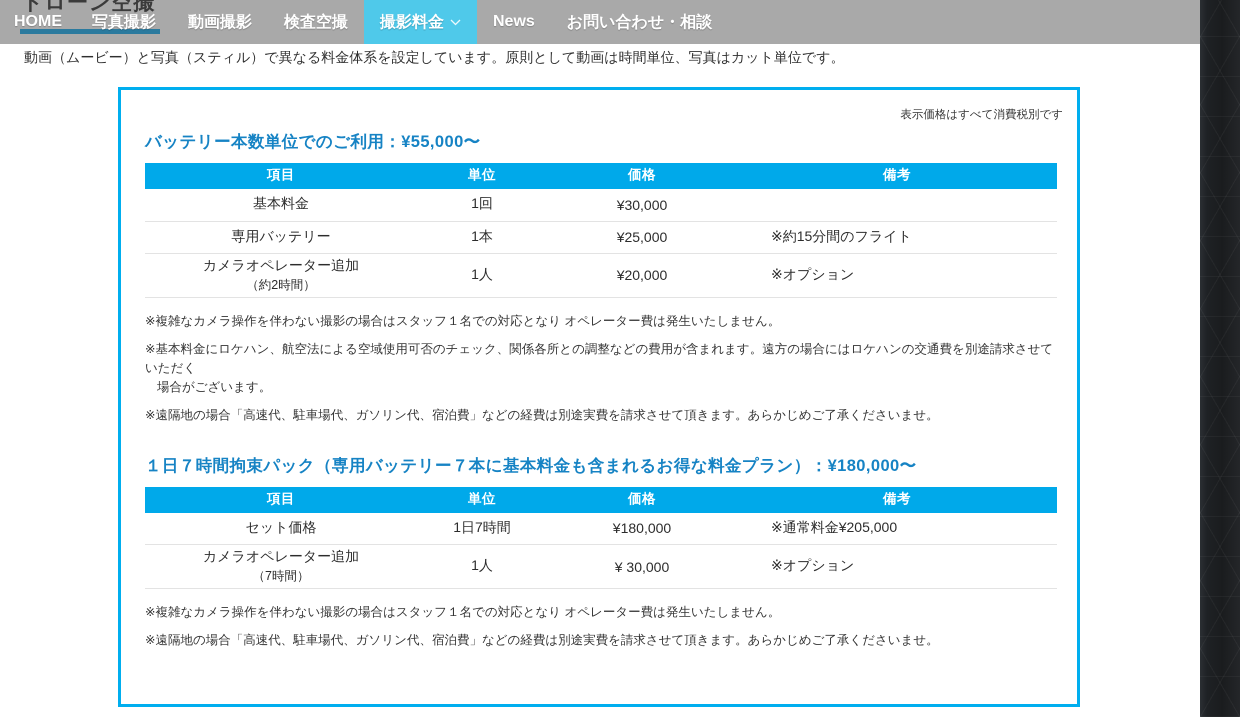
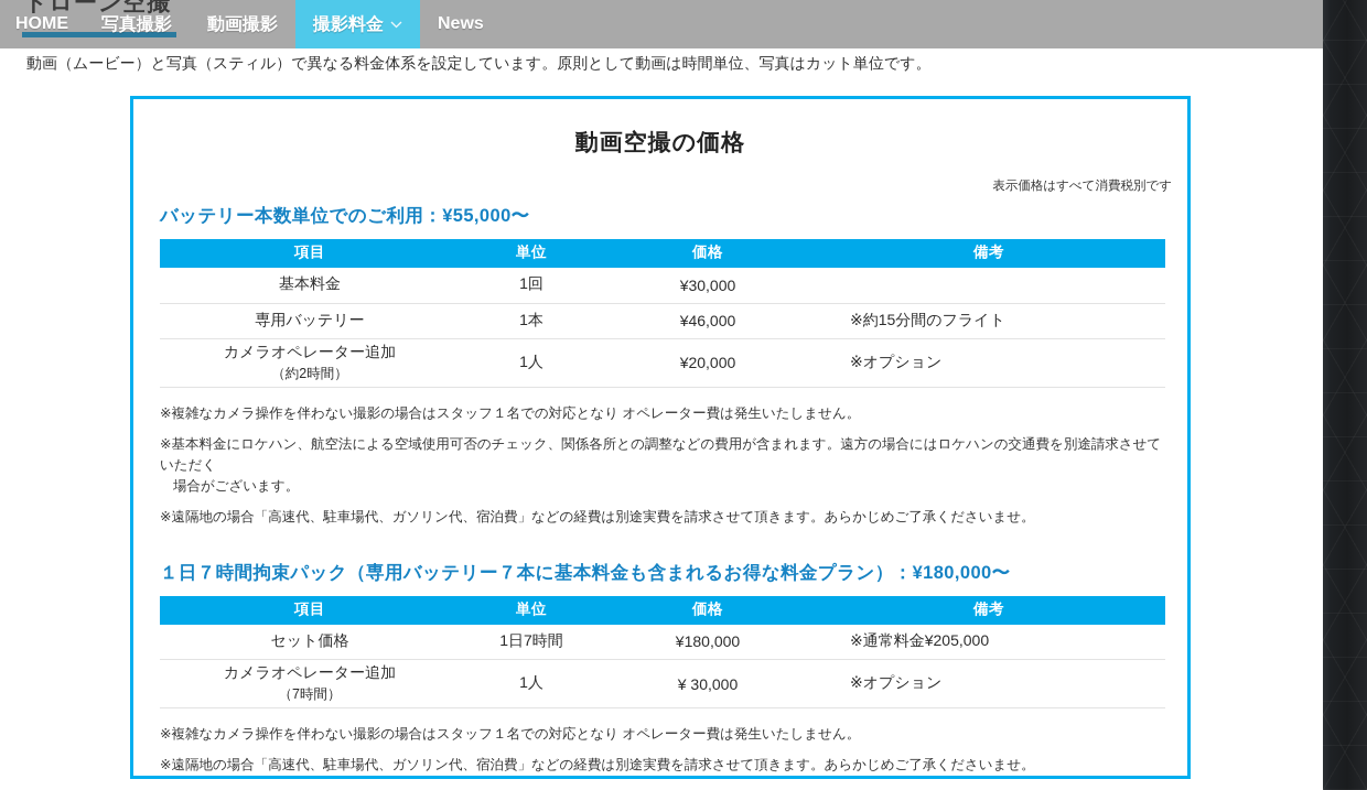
  ドローン空撮
  HOME
  写真撮影
  動画撮影
- 検査空撮
  撮影料金
  News
- お問い合わせ・相談
  動画（ムービー）と写真（スティル）で異なる料金体系を設定しています。原則として動画は時間単位、写真はカット単位です。
+ 動画空撮の価格
  表示価格はすべて消費税別です
  バッテリー本数単位でのご利用：¥55,000〜
  項目	単位	価格	備考
  基本料金	1回	¥30,000
- 専用バッテリー	1本	¥25,000	※約15分間のフライト
+ 専用バッテリー	1本	¥46,000	※約15分間のフライト
  カメラオペレーター追加（約2時間）	1人	¥20,000	※オプション
  ※複雑なカメラ操作を伴わない撮影の場合はスタッフ１名での対応となり オペレーター費は発生いたしません。
  ※基本料金にロケハン、航空法による空域使用可否のチェック、関係各所との調整などの費用が含まれます。遠方の場合にはロケハンの交通費を別途請求させていただく
  場合がございます。
  ※遠隔地の場合「高速代、駐車場代、ガソリン代、宿泊費」などの経費は別途実費を請求させて頂きます。あらかじめご了承くださいませ。
  １日７時間拘束パック（専用バッテリー７本に基本料金も含まれるお得な料金プラン）：¥180,000〜
  項目	単位	価格	備考
  セット価格	1日7時間	¥180,000	※通常料金¥205,000
  カメラオペレーター追加（7時間）	1人	¥ 30,000	※オプション
  ※複雑なカメラ操作を伴わない撮影の場合はスタッフ１名での対応となり オペレーター費は発生いたしません。
  ※遠隔地の場合「高速代、駐車場代、ガソリン代、宿泊費」などの経費は別途実費を請求させて頂きます。あらかじめご了承くださいませ。
